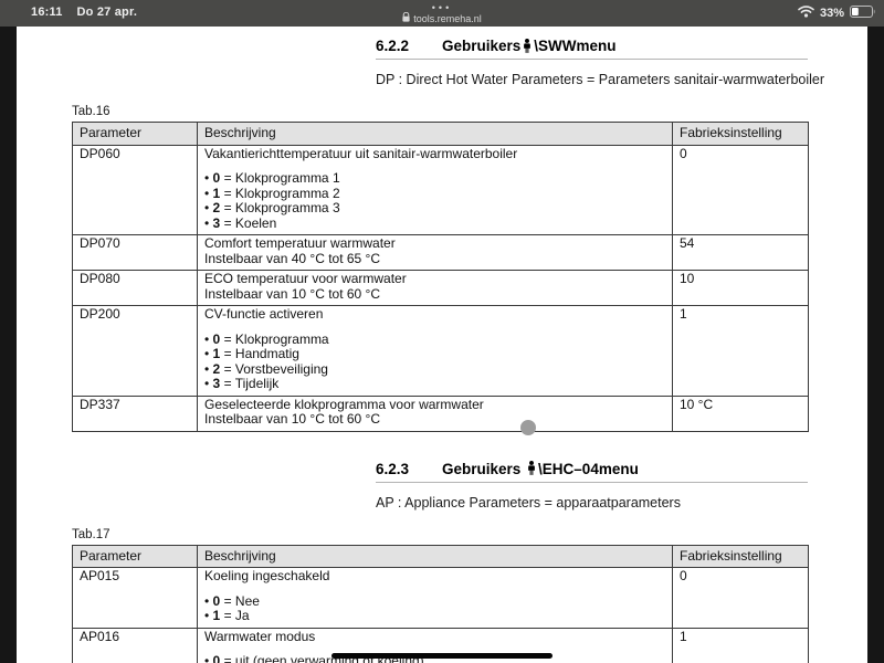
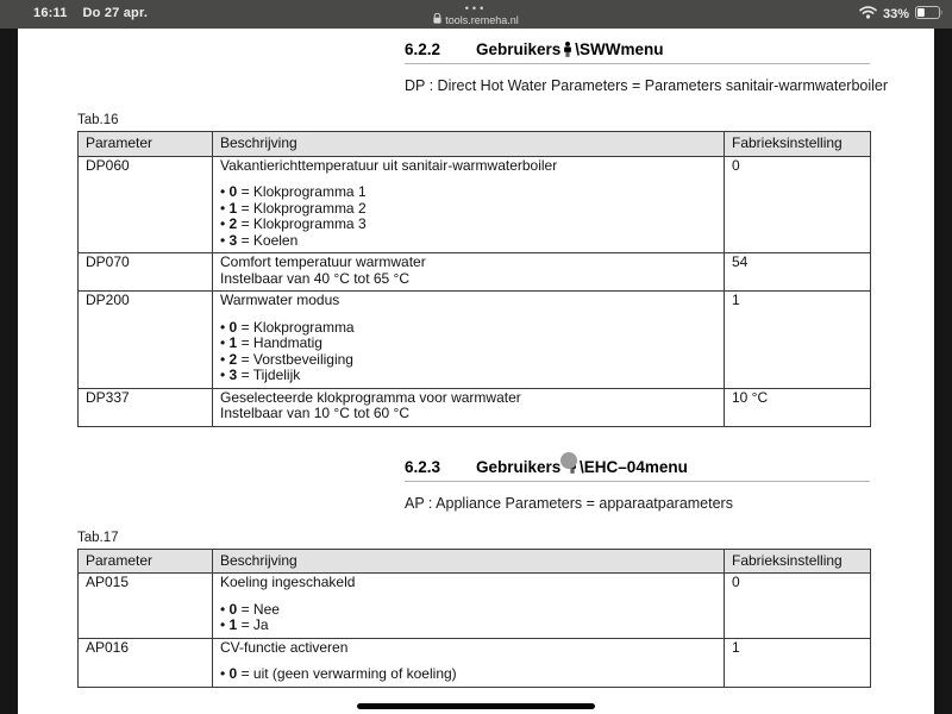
  16:11
  Do 27 apr.
  •••
  tools.remeha.nl
  33%
  6.2.2
  Gebruikers
  \SWWmenu
  DP : Direct Hot Water Parameters = Parameters sanitair-warmwaterboiler
  Tab.16
  Parameter	Beschrijving	Fabrieksinstelling
  DP060	Vakantierichttemperatuur uit sanitair-warmwaterboiler• 0 = Klokprogramma 1• 1 = Klokprogramma 2• 2 = Klokprogramma 3• 3 = Koelen	0
  DP070	Comfort temperatuur warmwaterInstelbaar van 40 °C tot 65 °C	54
- DP080	ECO temperatuur voor warmwaterInstelbaar van 10 °C tot 60 °C	10
- DP200	CV-functie activeren• 0 = Klokprogramma• 1 = Handmatig• 2 = Vorstbeveiliging• 3 = Tijdelijk	1
+ DP200	Warmwater modus• 0 = Klokprogramma• 1 = Handmatig• 2 = Vorstbeveiliging• 3 = Tijdelijk	1
  DP337	Geselecteerde klokprogramma voor warmwaterInstelbaar van 10 °C tot 60 °C	10 °C
  6.2.3
  Gebruikers
  \EHC–04menu
  AP : Appliance Parameters = apparaatparameters
  Tab.17
  Parameter	Beschrijving	Fabrieksinstelling
  AP015	Koeling ingeschakeld• 0 = Nee• 1 = Ja	0
- AP016	Warmwater modus• 0 = uit (geen verwarming of koeling)	1
+ AP016	CV-functie activeren• 0 = uit (geen verwarming of koeling)	1
